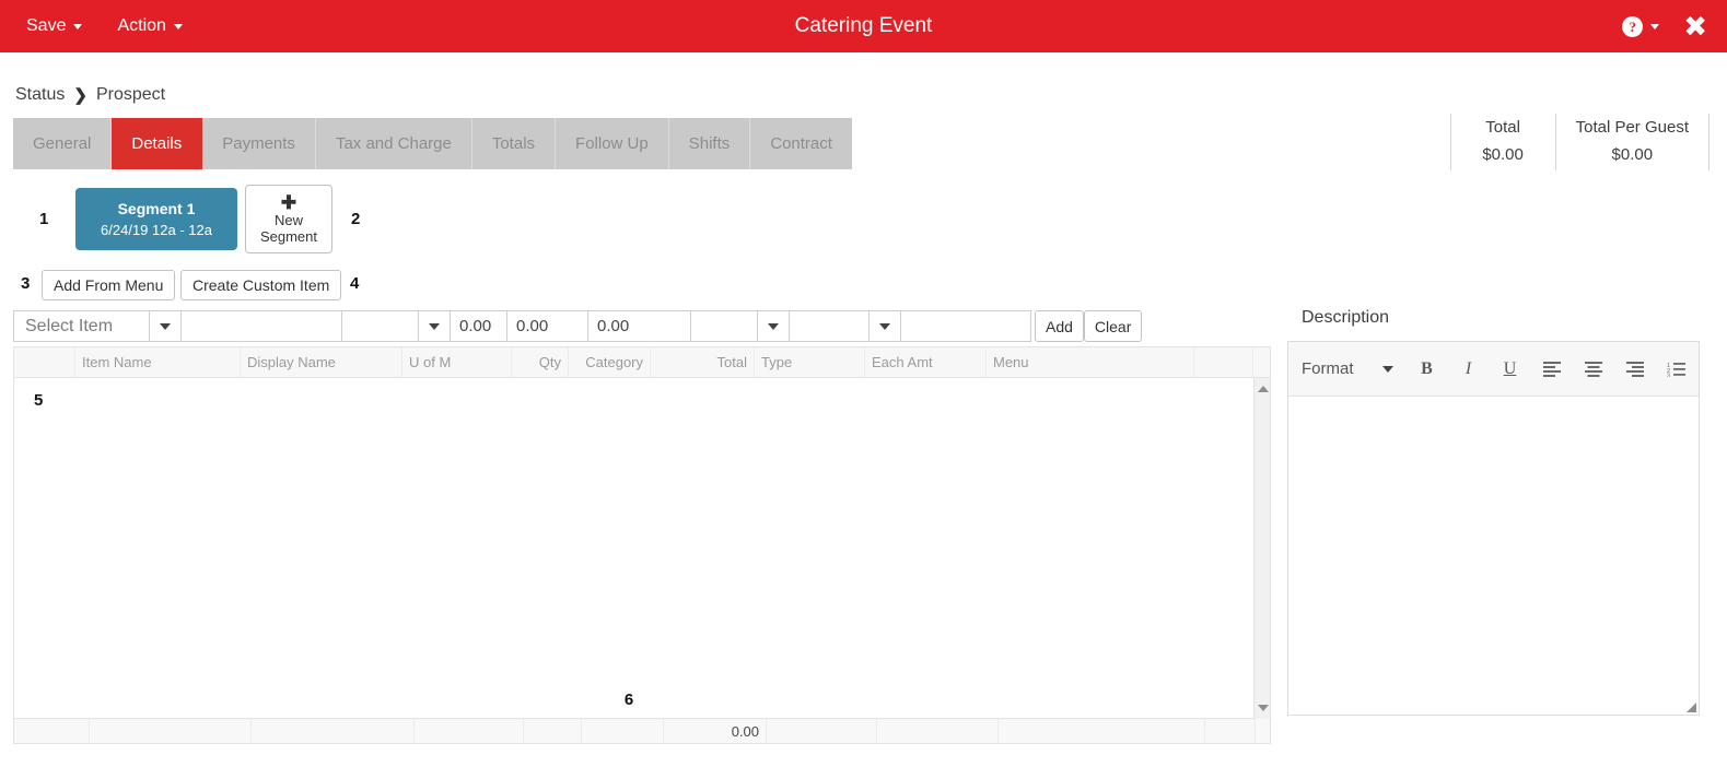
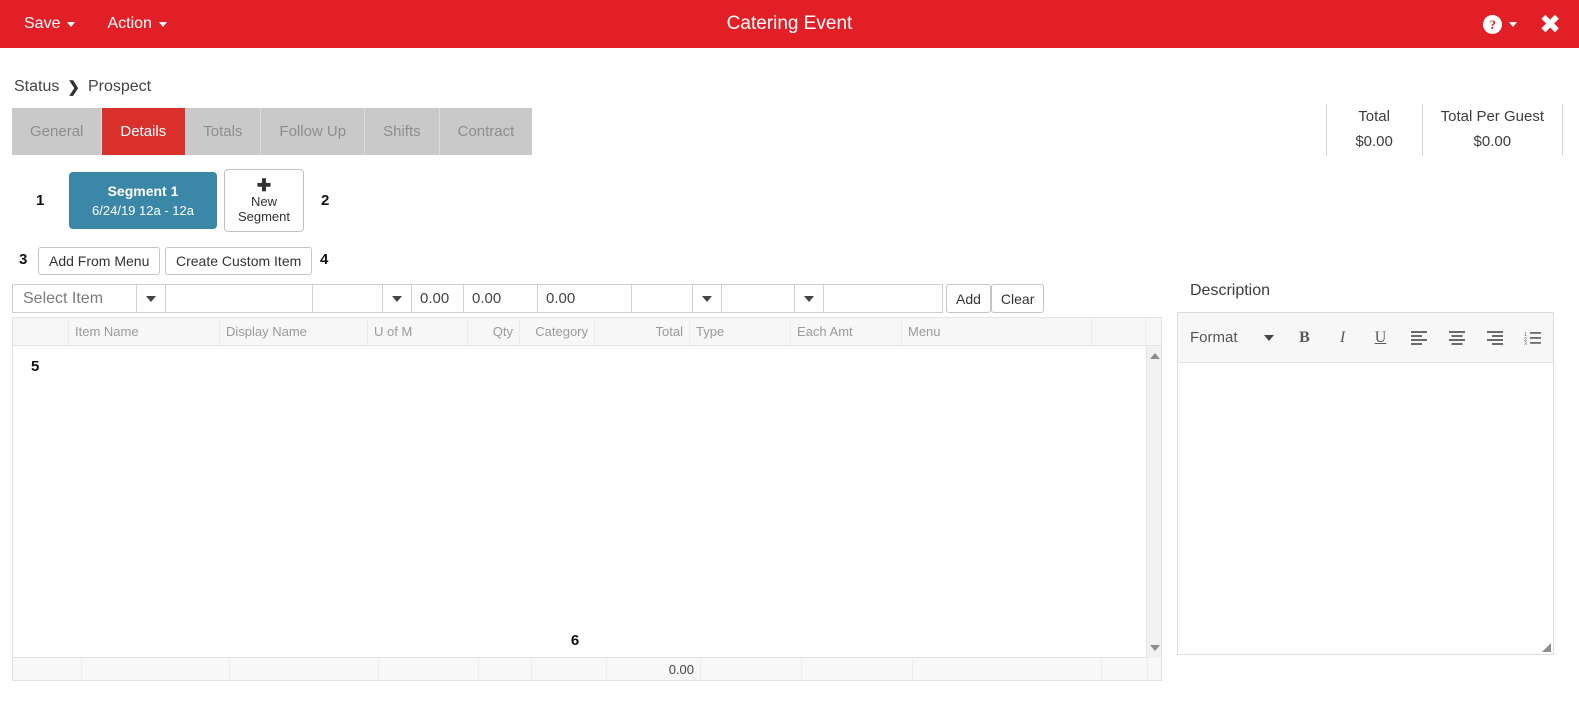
  Save
  Action
  Catering Event
  ?
  ✖
  Status
  ❯
  Prospect
  General
  Details
- Payments
- Tax and Charge
  Totals
  Follow Up
  Shifts
  Contract
  Total
  $0.00
  Total Per Guest
  $0.00
  1
  2
  3
  4
  Segment 1
  6/24/19 12a - 12a
  ✚
  New
  Segment
  Add From Menu
  Create Custom Item
  Select Item
  0.00
  0.00
  0.00
  Add
  Clear
  Item Name
  Display Name
  U of M
  Qty
  Category
  Total
  Type
  Each Amt
  Menu
  5
  6
  0.00
  Description
  Format
  B
  I
  U
